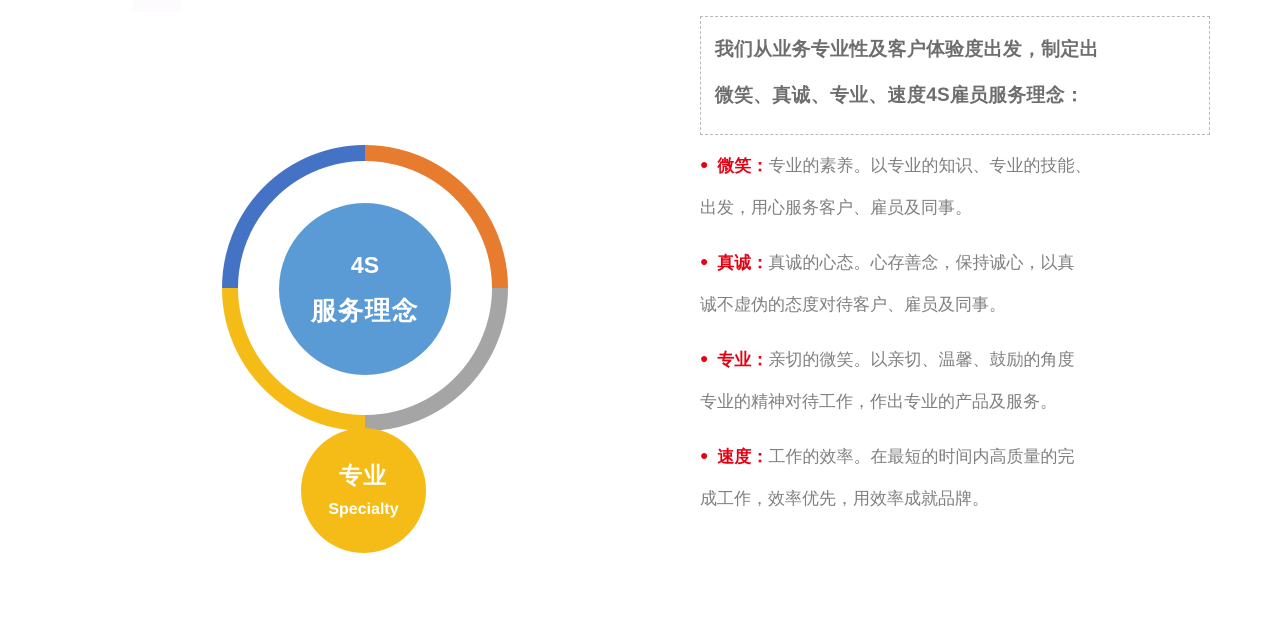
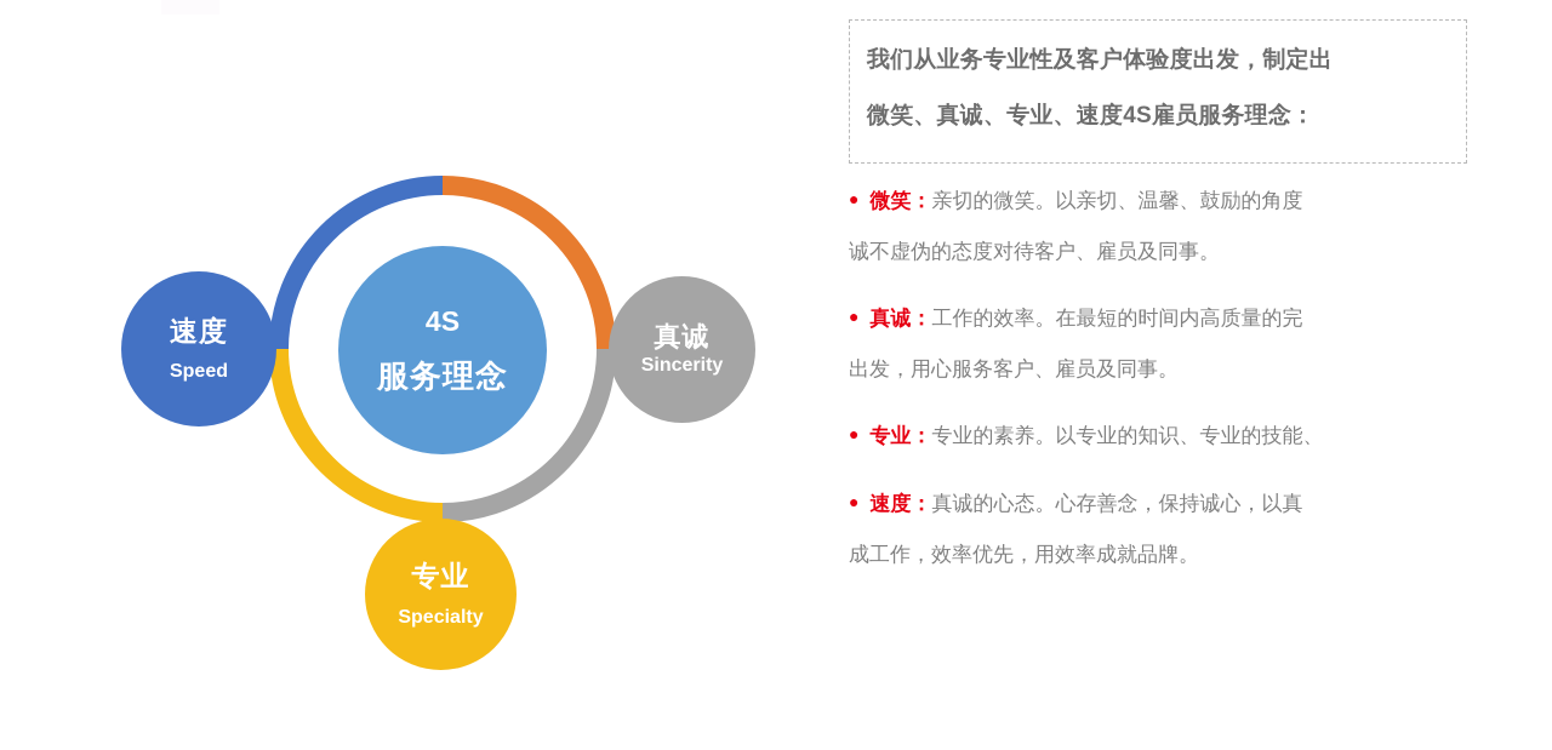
  4S
  服务理念
+ 真诚
+ Sincerity
  专业
  Specialty
+ 速度
+ Speed
  我们从业务专业性及客户体验度出发，制定出
  微笑、真诚、专业、速度4S雇员服务理念：
- ● 微笑：专业的素养。以专业的知识、专业的技能、
+ ● 微笑：亲切的微笑。以亲切、温馨、鼓励的角度
- 出发，用心服务客户、雇员及同事。
+ 诚不虚伪的态度对待客户、雇员及同事。
- ● 真诚：真诚的心态。心存善念，保持诚心，以真
+ ● 真诚：工作的效率。在最短的时间内高质量的完
- 诚不虚伪的态度对待客户、雇员及同事。
+ 出发，用心服务客户、雇员及同事。
- ● 专业：亲切的微笑。以亲切、温馨、鼓励的角度
+ ● 专业：专业的素养。以专业的知识、专业的技能、
- 专业的精神对待工作，作出专业的产品及服务。
- ● 速度：工作的效率。在最短的时间内高质量的完
+ ● 速度：真诚的心态。心存善念，保持诚心，以真
  成工作，效率优先，用效率成就品牌。
